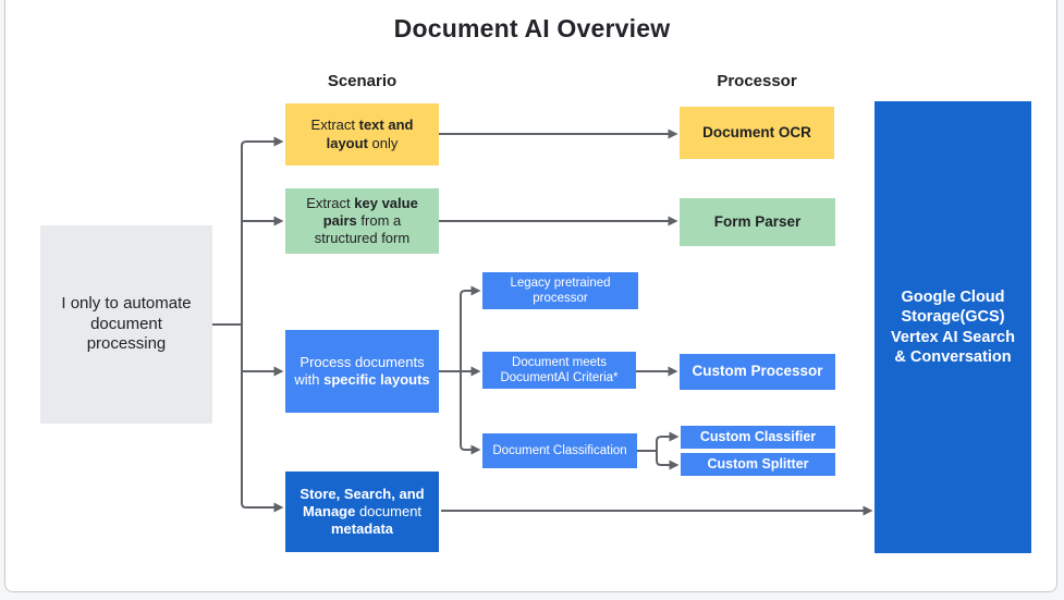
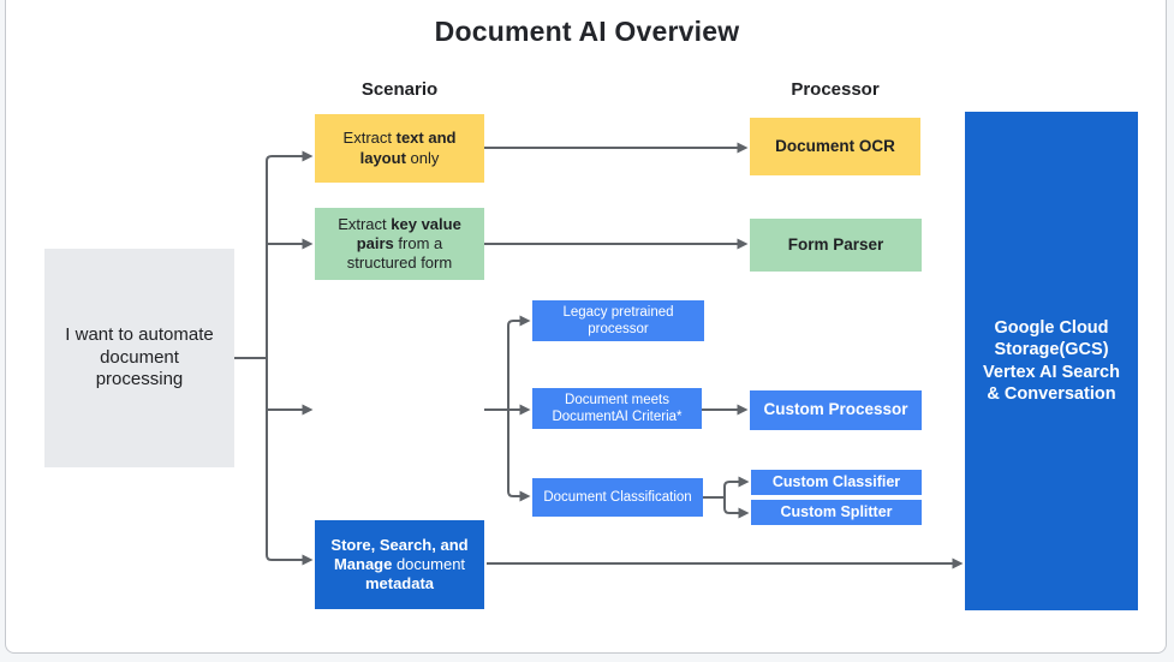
  Document AI Overview
  Scenario
  Processor
- I only to automate document processing
+ I want to automate document processing
  Extract text and layout only
  Extract key value pairs from a structured form
- Process documents with specific layouts
  Store, Search, and Manage document metadata
  Legacy pretrained processor
  Document meets DocumentAI Criteria*
  Document Classification
  Document OCR
  Form Parser
  Custom Processor
  Custom Classifier
  Custom Splitter
  Google Cloud Storage(GCS)
  Vertex AI Search & Conversation
